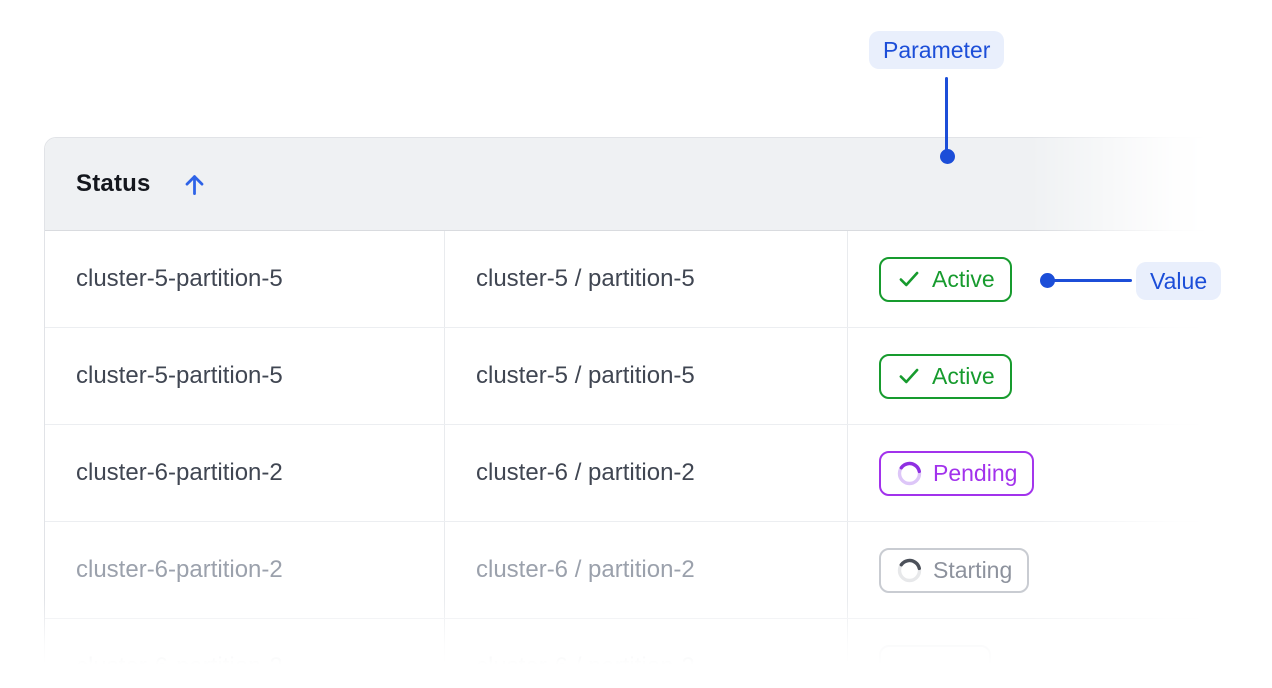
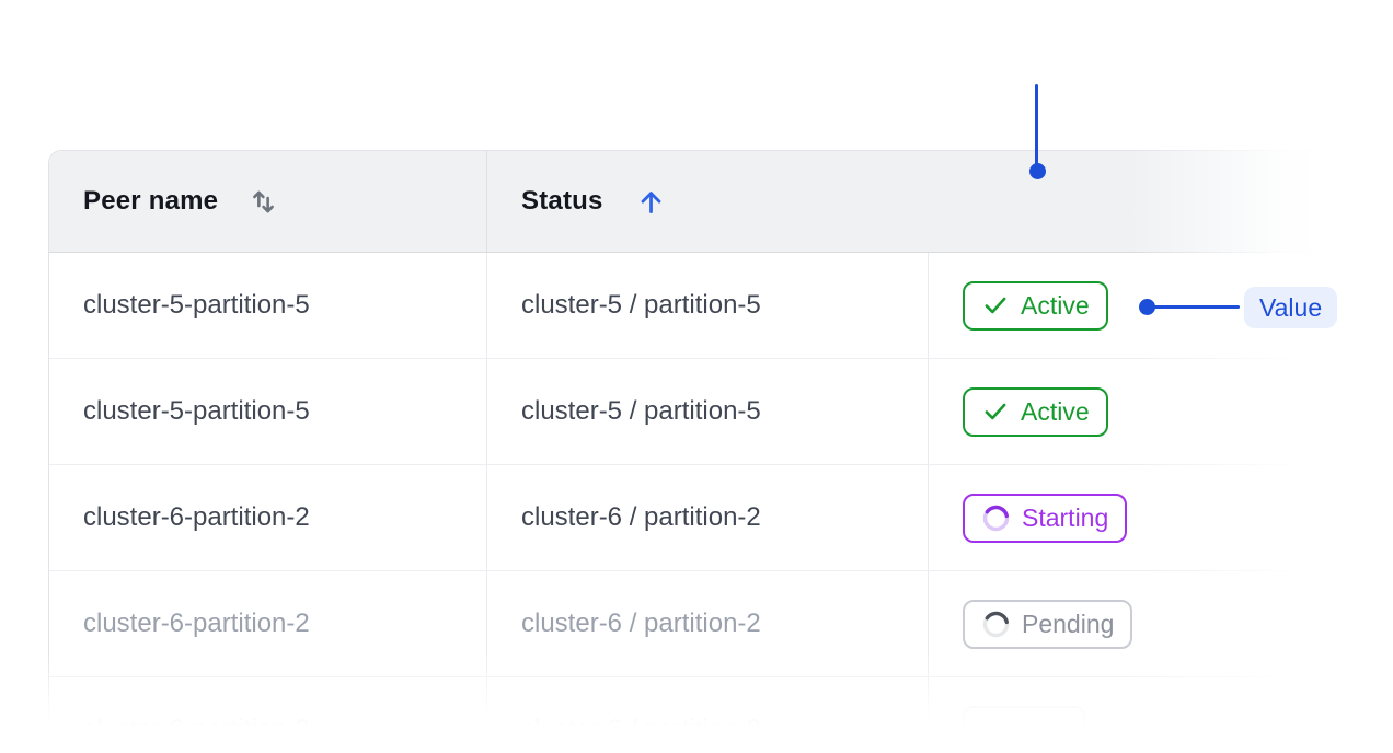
+ Peer name
  Status
  cluster-5-partition-5
  cluster-5 / partition-5
  Active
  cluster-5-partition-5
  cluster-5 / partition-5
  Active
  cluster-6-partition-2
  cluster-6 / partition-2
- Pending
+ Starting
  cluster-6-partition-2
  cluster-6 / partition-2
- Starting
+ Pending
- Parameter
  Value
